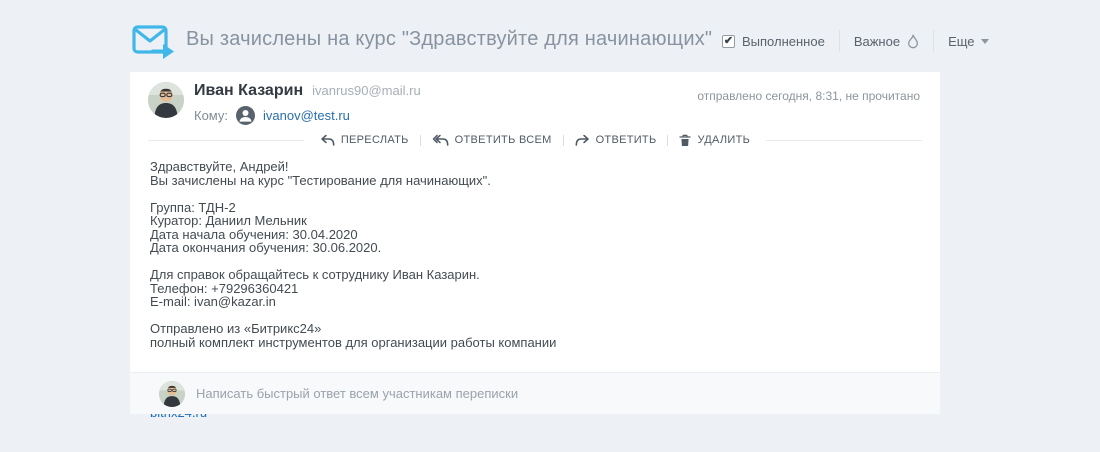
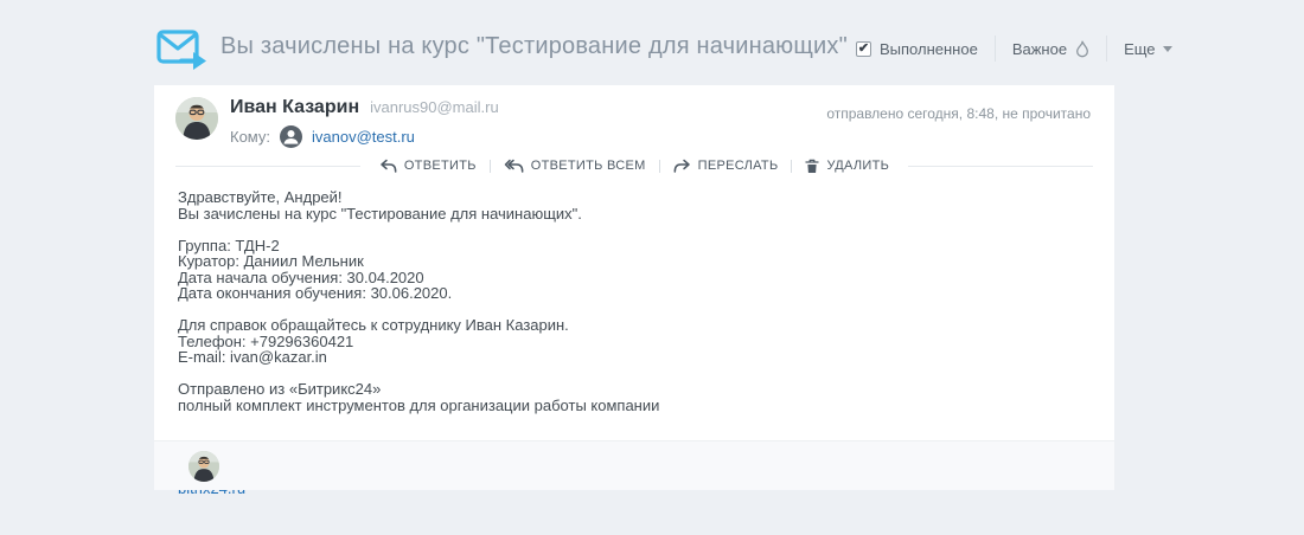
- Вы зачислены на курс "Здравствуйте для начинающих"
+ Вы зачислены на курс "Тестирование для начинающих"
  ✔
  Выполненное
  Важное
  Еще
  Иван Казарин
  ivanrus90@mail.ru
  Кому:
  ivanov@test.ru
- отправлено сегодня, 8:31, не прочитано
+ отправлено сегодня, 8:48, не прочитано
- ПЕРЕСЛАТЬ
+ ОТВЕТИТЬ
  ОТВЕТИТЬ ВСЕМ
- ОТВЕТИТЬ
+ ПЕРЕСЛАТЬ
  УДАЛИТЬ
  Здравствуйте, Андрей!
  Вы зачислены на курс "Тестирование для начинающих".
  Группа: ТДН-2
  Куратор: Даниил Мельник
  Дата начала обучения: 30.04.2020
  Дата окончания обучения: 30.06.2020.
  Для справок обращайтесь к сотруднику Иван Казарин.
  Телефон: +79296360421
  E-mail: ivan@kazar.in
  Отправлено из «Битрикс24»
  полный комплект инструментов для организации работы компании
- Написать быстрый ответ всем участникам переписки
